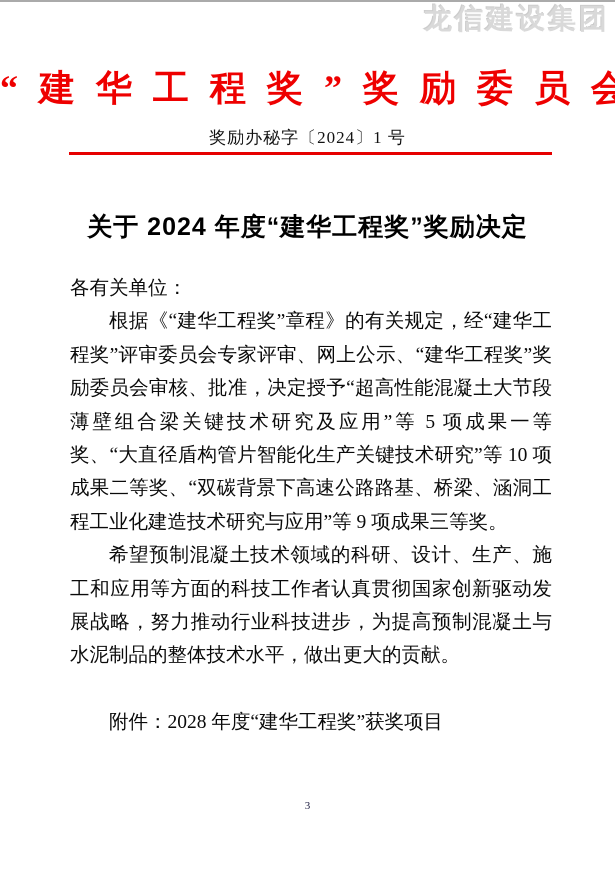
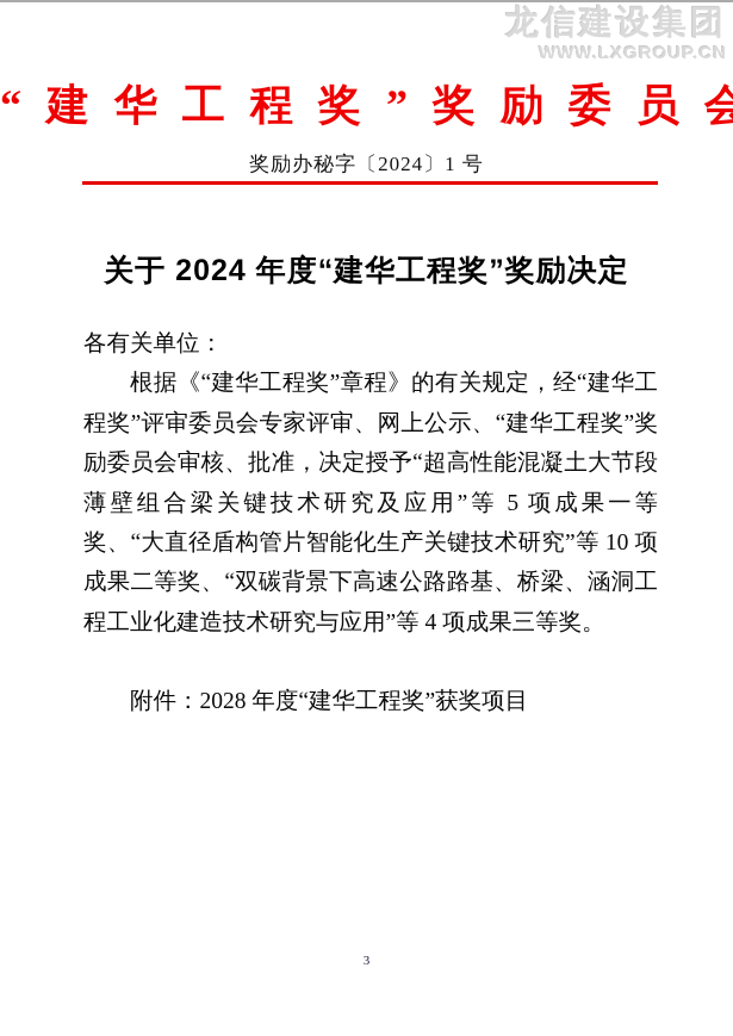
  龙信建设集团
+ WWW.LXGROUP.CN
  “ 建 华 工 程 奖 ” 奖 励 委 员 会
  奖励办秘字〔2024〕1 号
  关于 2024 年度“建华工程奖”奖励决定
  各有关单位：
- 根据《“建华工程奖”章程》的有关规定，经“建华工程奖”评审委员会专家评审、网上公示、“建华工程奖”奖励委员会审核、批准，决定授予“超高性能混凝土大节段薄壁组合梁关键技术研究及应用”等 5 项成果一等奖、“大直径盾构管片智能化生产关键技术研究”等 10 项成果二等奖、“双碳背景下高速公路路基、桥梁、涵洞工程工业化建造技术研究与应用”等 9 项成果三等奖。
+ 根据《“建华工程奖”章程》的有关规定，经“建华工程奖”评审委员会专家评审、网上公示、“建华工程奖”奖励委员会审核、批准，决定授予“超高性能混凝土大节段薄壁组合梁关键技术研究及应用”等 5 项成果一等奖、“大直径盾构管片智能化生产关键技术研究”等 10 项成果二等奖、“双碳背景下高速公路路基、桥梁、涵洞工程工业化建造技术研究与应用”等 4 项成果三等奖。
- 希望预制混凝土技术领域的科研、设计、生产、施工和应用等方面的科技工作者认真贯彻国家创新驱动发展战略，努力推动行业科技进步，为提高预制混凝土与水泥制品的整体技术水平，做出更大的贡献。
  附件：2028 年度“建华工程奖”获奖项目
  3
